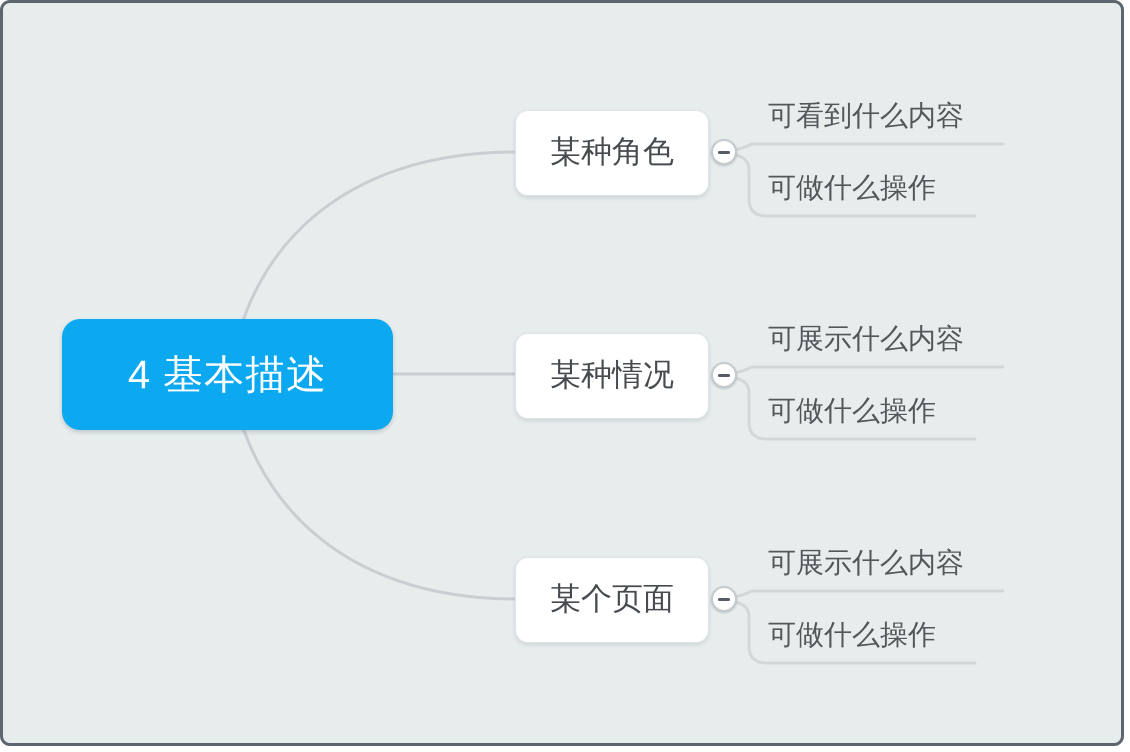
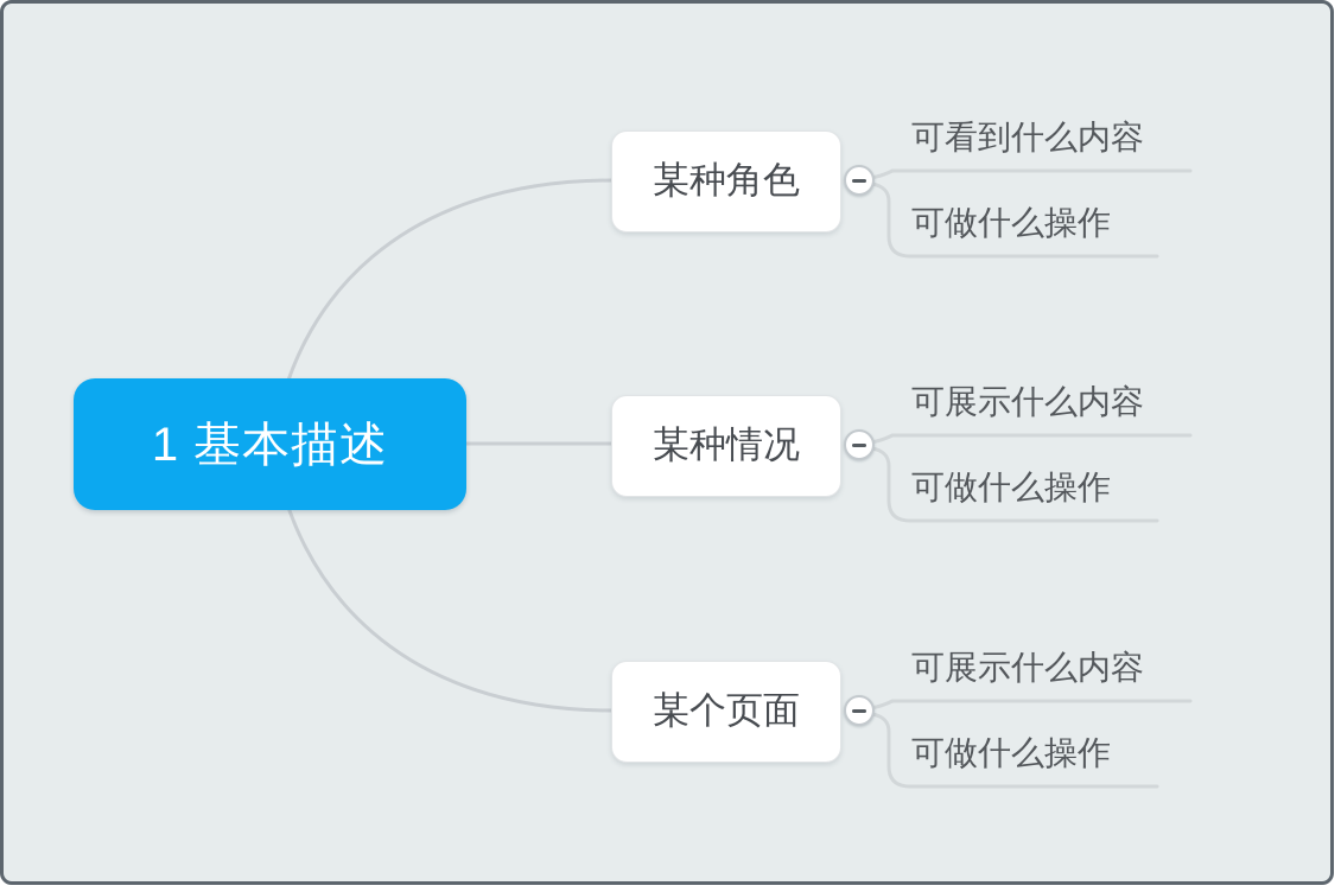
- 4 基本描述
+ 1 基本描述
  某种角色
  某种情况
  某个页面
  可看到什么内容
  可做什么操作
  可展示什么内容
  可做什么操作
  可展示什么内容
  可做什么操作
